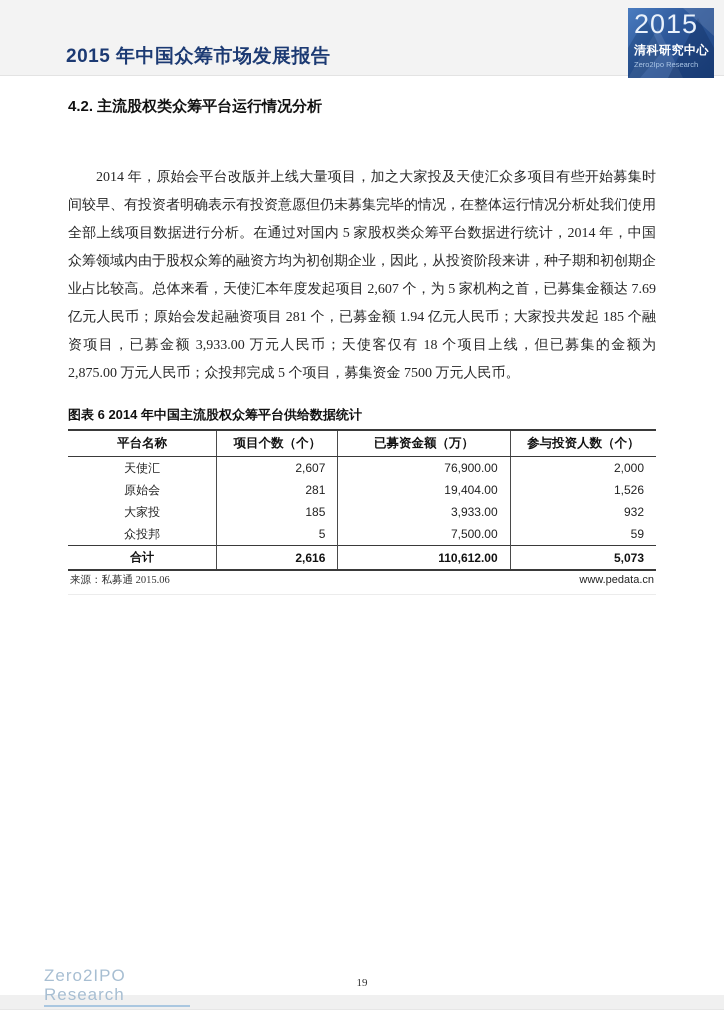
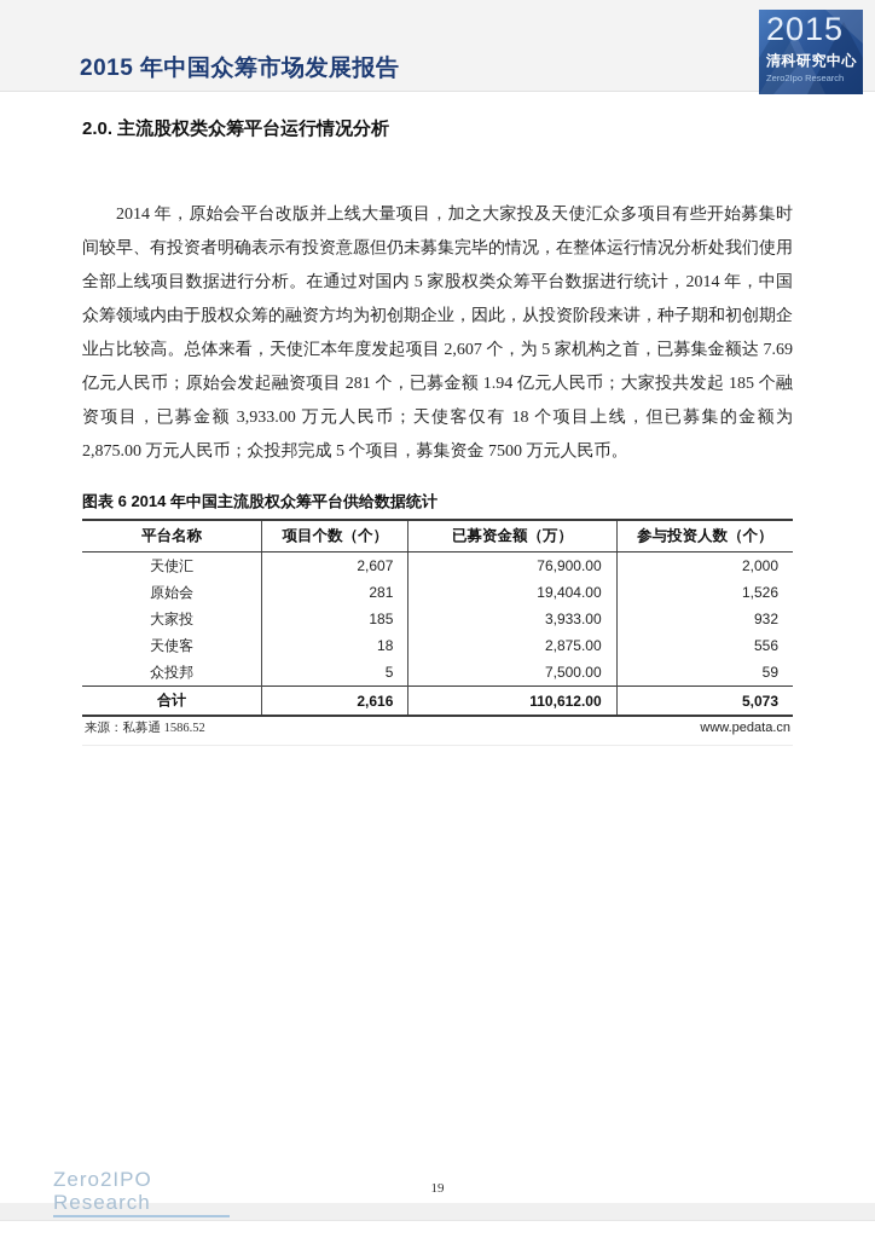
  2015 年中国众筹市场发展报告
  2015
  清科研究中心
  Zero2Ipo Research
- 4.2. 主流股权类众筹平台运行情况分析
+ 2.0. 主流股权类众筹平台运行情况分析
  2014 年，原始会平台改版并上线大量项目，加之大家投及天使汇众多项目有些开始募集时间较早、有投资者明确表示有投资意愿但仍未募集完毕的情况，在整体运行情况分析处我们使用全部上线项目数据进行分析。在通过对国内 5 家股权类众筹平台数据进行统计，2014 年，中国众筹领域内由于股权众筹的融资方均为初创期企业，因此，从投资阶段来讲，种子期和初创期企业占比较高。总体来看，天使汇本年度发起项目 2,607 个，为 5 家机构之首，已募集金额达 7.69 亿元人民币；原始会发起融资项目 281 个，已募金额 1.94 亿元人民币；大家投共发起 185 个融资项目，已募金额 3,933.00 万元人民币；天使客仅有 18 个项目上线，但已募集的金额为 2,875.00 万元人民币；众投邦完成 5 个项目，募集资金 7500 万元人民币。
  图表 6 2014 年中国主流股权众筹平台供给数据统计
  平台名称	项目个数（个）	已募资金额（万）	参与投资人数（个）
  天使汇	2,607	76,900.00	2,000
  原始会	281	19,404.00	1,526
  大家投	185	3,933.00	932
+ 天使客	18	2,875.00	556
  众投邦	5	7,500.00	59
  合计	2,616	110,612.00	5,073
- 来源：私募通 2015.06
+ 来源：私募通 1586.52
  www.pedata.cn
  Zero2IPO
  Research
  19
